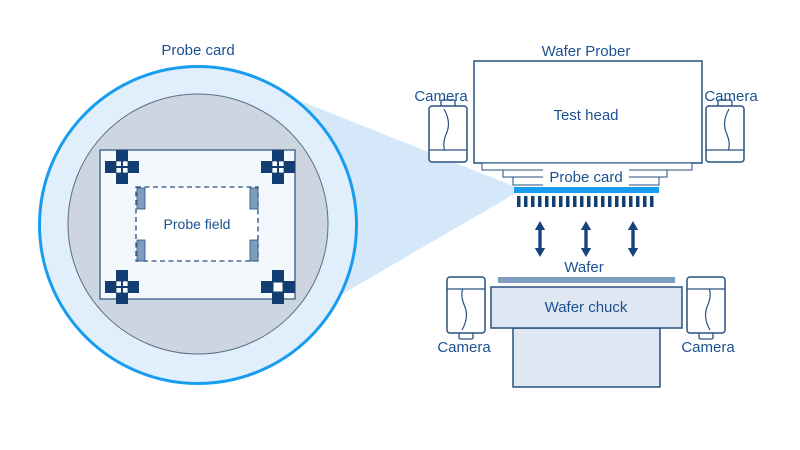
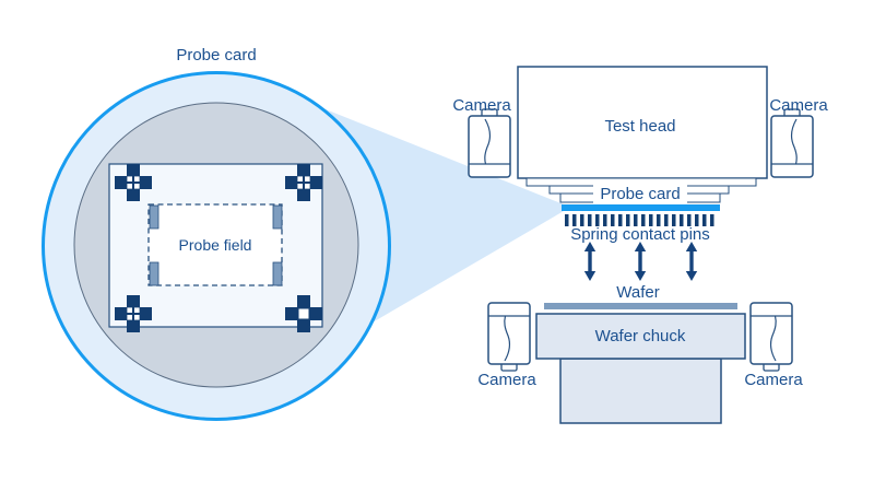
  Probe card
  Probe field
- Wafer Prober
  Test head
  Probe card
+ Spring contact pins
  Wafer
  Wafer chuck
  Camera
  Camera
  Camera
  Camera
